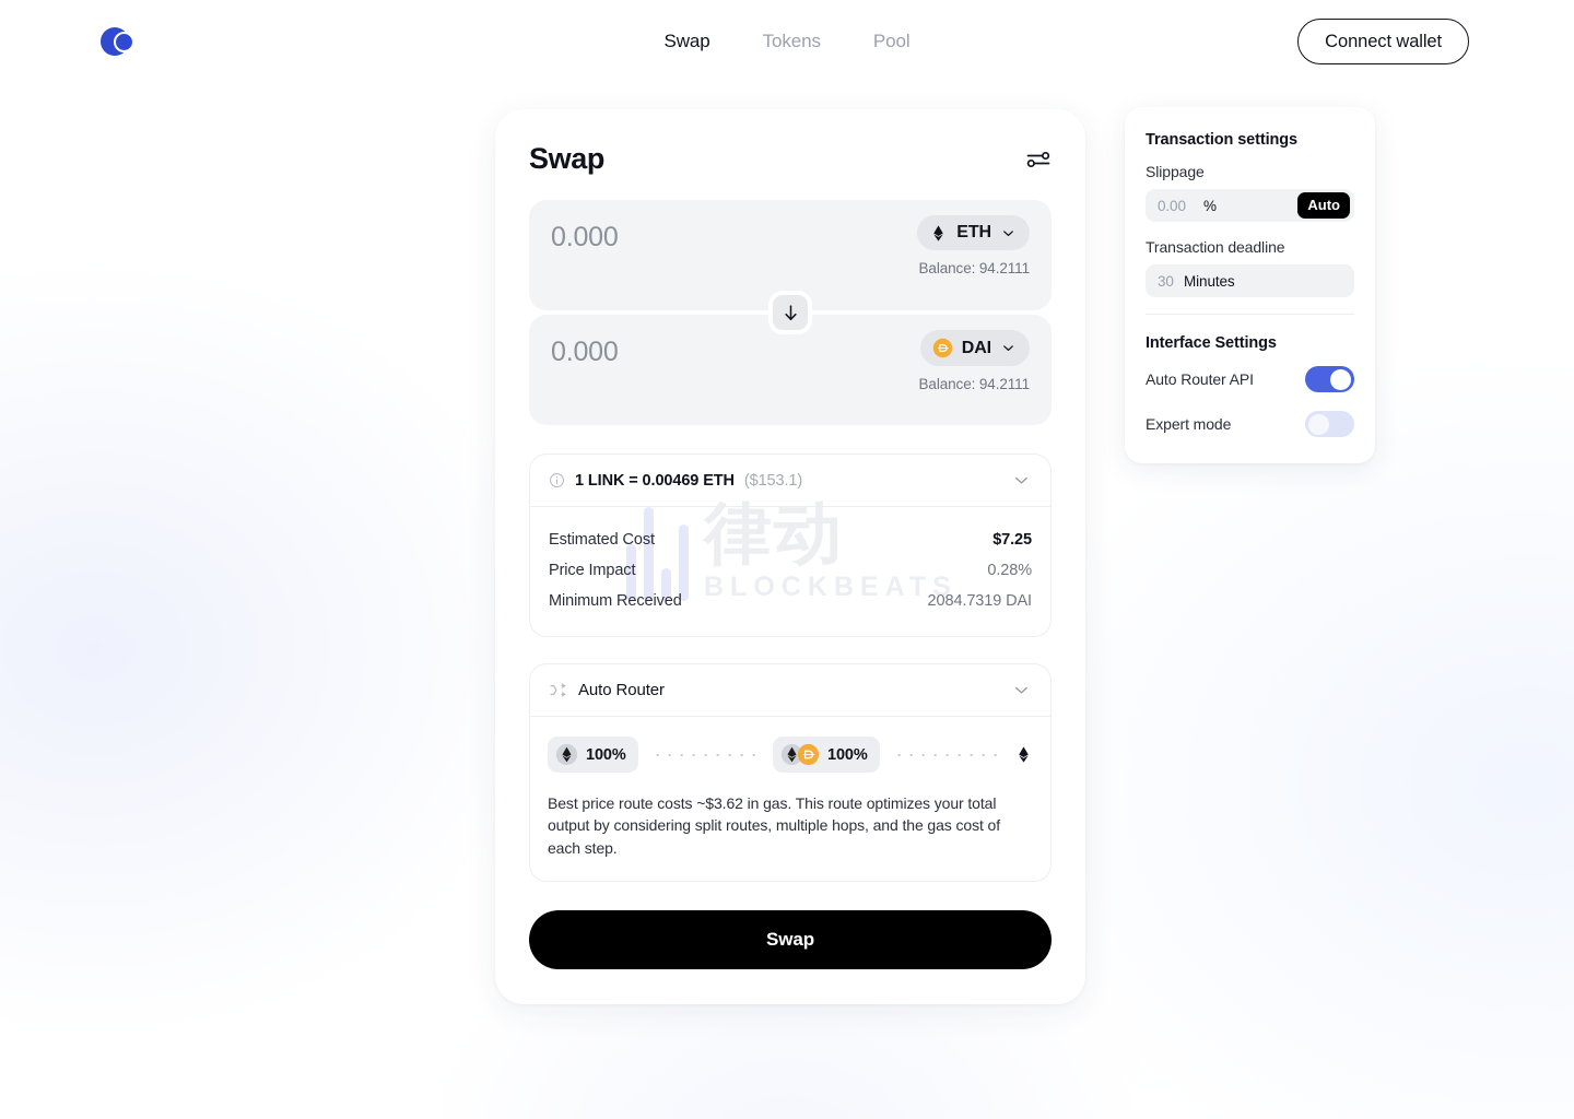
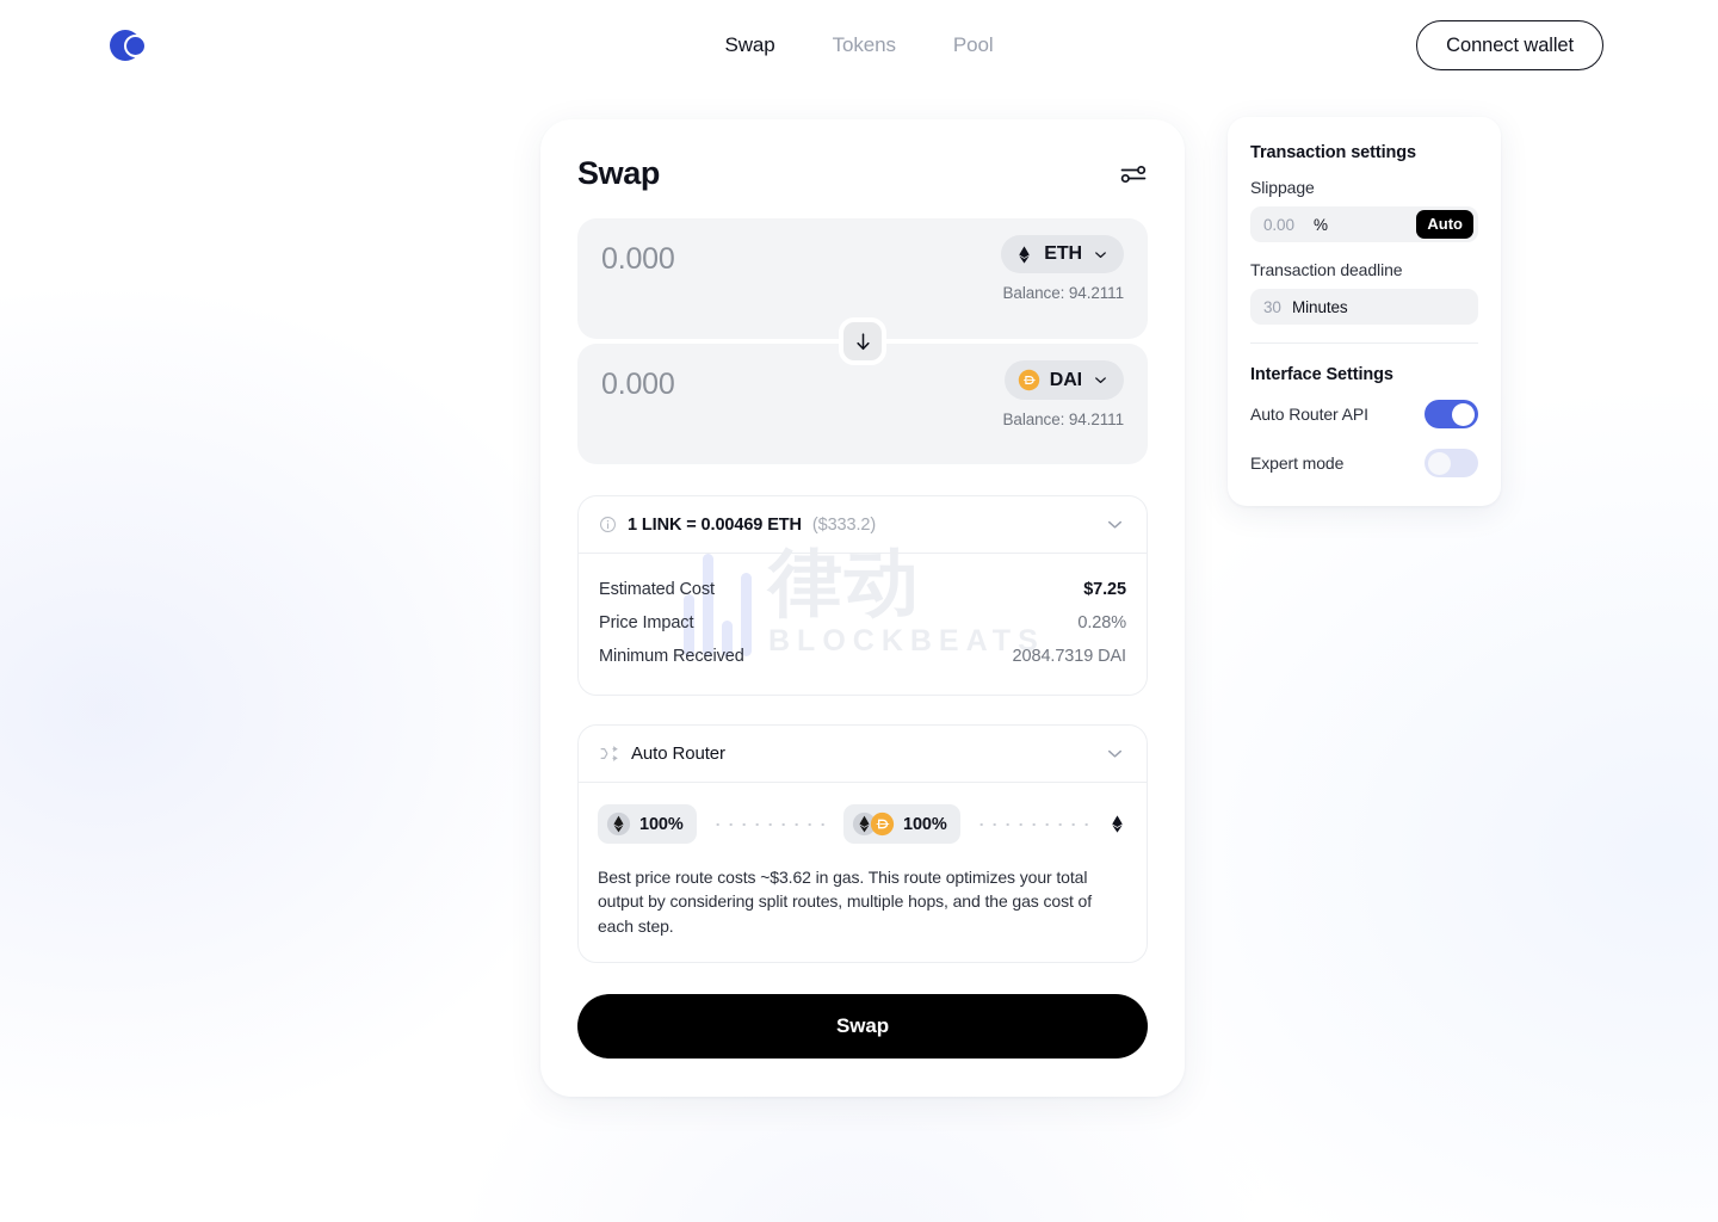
  Swap
  Tokens
  Pool
  Connect wallet
  Swap
  0.000
  ETH
  Balance: 94.2111
  0.000
  DAI
  Balance: 94.2111
  BLOCKBEATS
  1 LINK = 0.00469 ETH
- ($153.1)
+ ($333.2)
  Estimated Cost
  $7.25
  Price Impact
  0.28%
  Minimum Received
  2084.7319 DAI
  Auto Router
  100%
  100%
  Best price route costs ~$3.62 in gas. This route optimizes your total output by considering split routes, multiple hops, and the gas cost of each step.
  Swap
  Transaction settings
  Slippage
  0.00
  %
  Auto
  Transaction deadline
  30
  Minutes
  Interface Settings
  Auto Router API
  Expert mode
